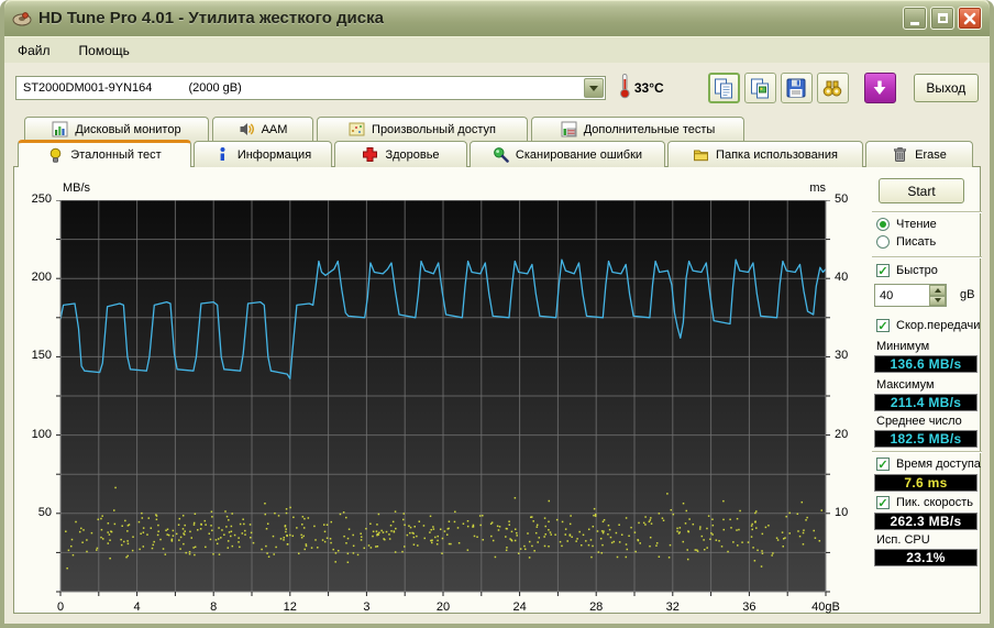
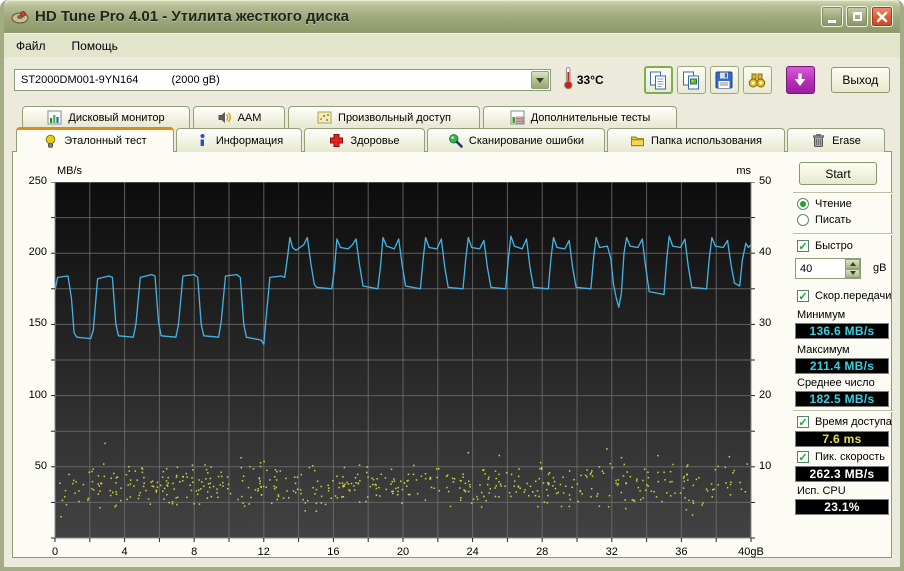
  HD Tune Pro 4.01 - Утилита жесткого диска
  Файл
  Помощь
  ST2000DM001-9YN164 (2000 gB)
  33°C
  Выход
  Дисковый монитор
  AAM
  Произвольный доступ
  Дополнительные тесты
  Эталонный тест
  Информация
  Здоровье
  Сканирование ошибки
  Папка использования
  Erase
  MB/s
  ms
  250
  200
  150
  100
  50
  50
  40
  30
  20
  10
  0
  4
  8
  12
- 3
+ 16
  20
  24
  28
  32
  36
  40gB
  Start
  Чтение
  Писать
  ✓
  Быстро
  40
  gB
  ✓
  Скор.передачи
  Минимум
  136.6 MB/s
  Максимум
  211.4 MB/s
  Среднее число
  182.5 MB/s
  ✓
  Время доступа
  7.6 ms
  ✓
  Пик. скорость
  262.3 MB/s
  Исп. CPU
  23.1%
